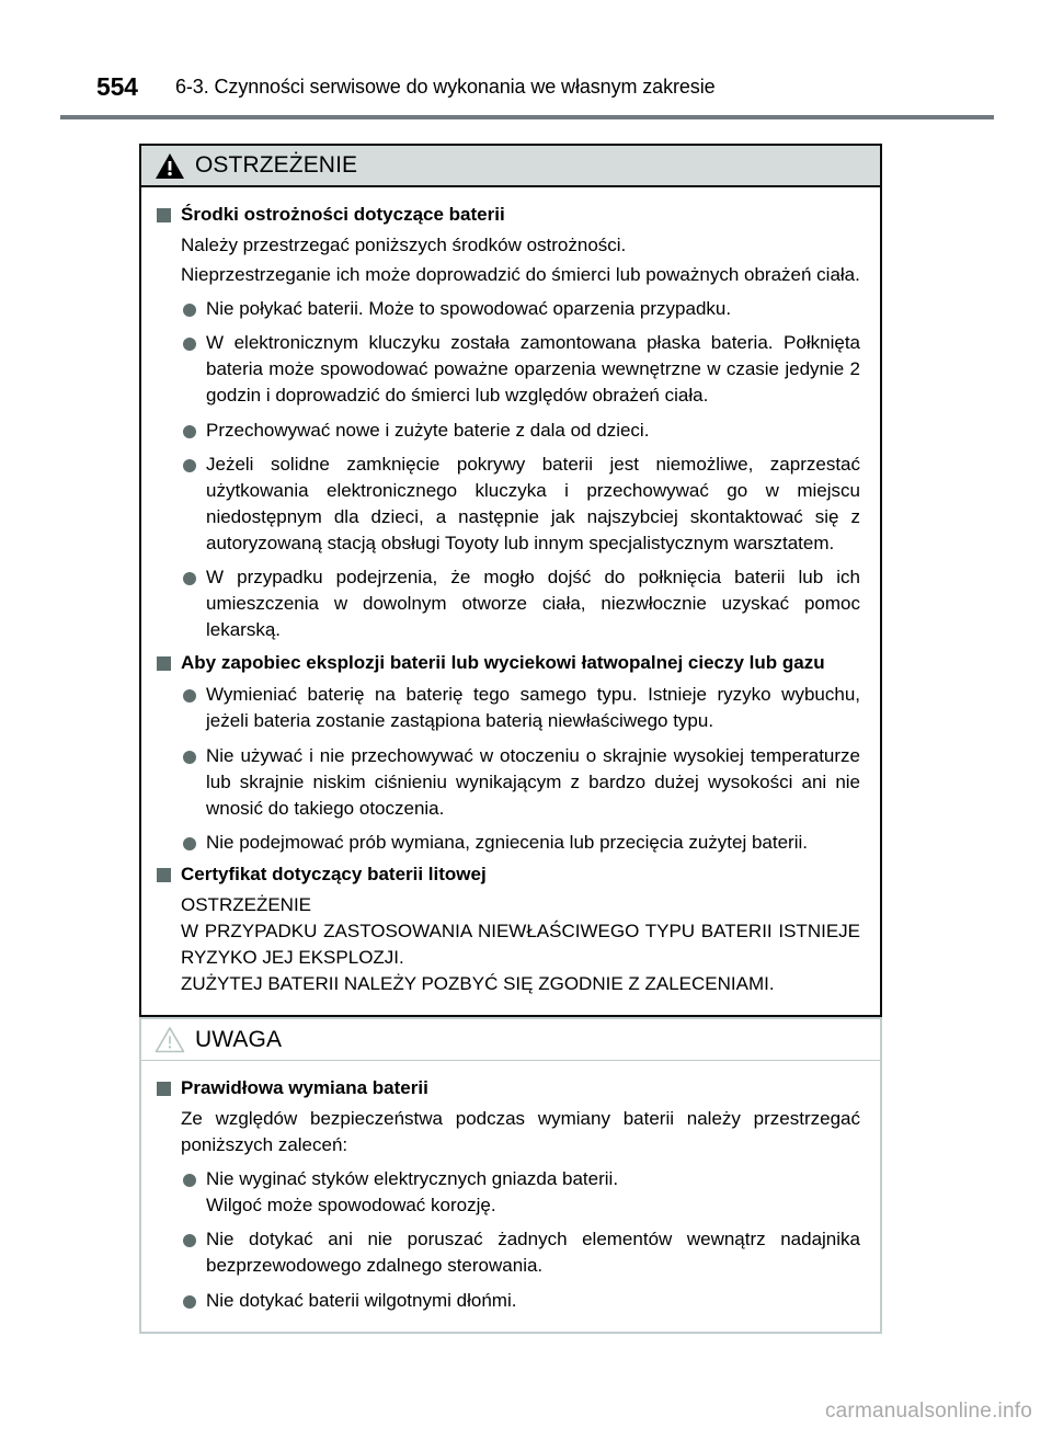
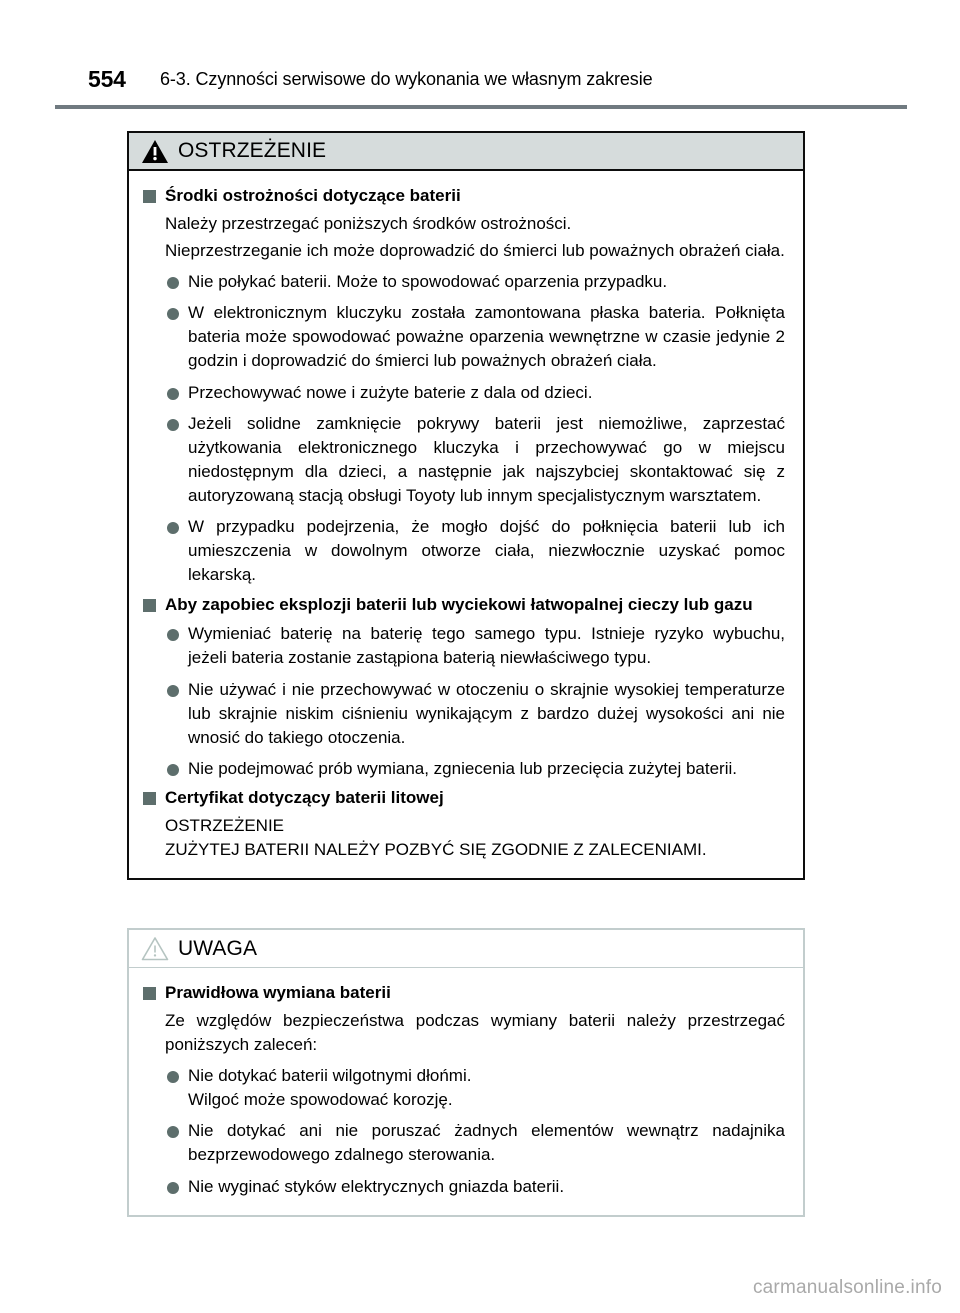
  554
  6-3. Czynności serwisowe do wykonania we własnym zakresie
  OSTRZEŻENIE
  Środki ostrożności dotyczące baterii
  Należy przestrzegać poniższych środków ostrożności.
  Nieprzestrzeganie ich może doprowadzić do śmierci lub poważnych obrażeń ciała.
  Nie połykać baterii. Może to spowodować oparzenia przypadku.
- W elektronicznym kluczyku została zamontowana płaska bateria. Połknięta bateria może spowodować poważne oparzenia wewnętrzne w czasie jedynie 2 godzin i doprowadzić do śmierci lub względów obrażeń ciała.
+ W elektronicznym kluczyku została zamontowana płaska bateria. Połknięta bateria może spowodować poważne oparzenia wewnętrzne w czasie jedynie 2 godzin i doprowadzić do śmierci lub poważnych obrażeń ciała.
  Przechowywać nowe i zużyte baterie z dala od dzieci.
  Jeżeli solidne zamknięcie pokrywy baterii jest niemożliwe, zaprzestać użytkowania elektronicznego kluczyka i przechowywać go w miejscu niedostępnym dla dzieci, a następnie jak najszybciej skontaktować się z autoryzowaną stacją obsługi Toyoty lub innym specjalistycznym warsztatem.
  W przypadku podejrzenia, że mogło dojść do połknięcia baterii lub ich umieszczenia w dowolnym otworze ciała, niezwłocznie uzyskać pomoc lekarską.
  Aby zapobiec eksplozji baterii lub wyciekowi łatwopalnej cieczy lub gazu
  Wymieniać baterię na baterię tego samego typu. Istnieje ryzyko wybuchu, jeżeli bateria zostanie zastąpiona baterią niewłaściwego typu.
  Nie używać i nie przechowywać w otoczeniu o skrajnie wysokiej temperaturze lub skrajnie niskim ciśnieniu wynikającym z bardzo dużej wysokości ani nie wnosić do takiego otoczenia.
  Nie podejmować prób wymiana, zgniecenia lub przecięcia zużytej baterii.
  Certyfikat dotyczący baterii litowej
  OSTRZEŻENIE
- W PRZYPADKU ZASTOSOWANIA NIEWŁAŚCIWEGO TYPU BATERII ISTNIEJE RYZYKO JEJ EKSPLOZJI.
  ZUŻYTEJ BATERII NALEŻY POZBYĆ SIĘ ZGODNIE Z ZALECENIAMI.
  UWAGA
  Prawidłowa wymiana baterii
  Ze względów bezpieczeństwa podczas wymiany baterii należy przestrzegać poniższych zaleceń:
- Nie wyginać styków elektrycznych gniazda baterii.
+ Nie dotykać baterii wilgotnymi dłońmi.
  Wilgoć może spowodować korozję.
  Nie dotykać ani nie poruszać żadnych elementów wewnątrz nadajnika bezprzewodowego zdalnego sterowania.
- Nie dotykać baterii wilgotnymi dłońmi.
+ Nie wyginać styków elektrycznych gniazda baterii.
  carmanualsonline.info
